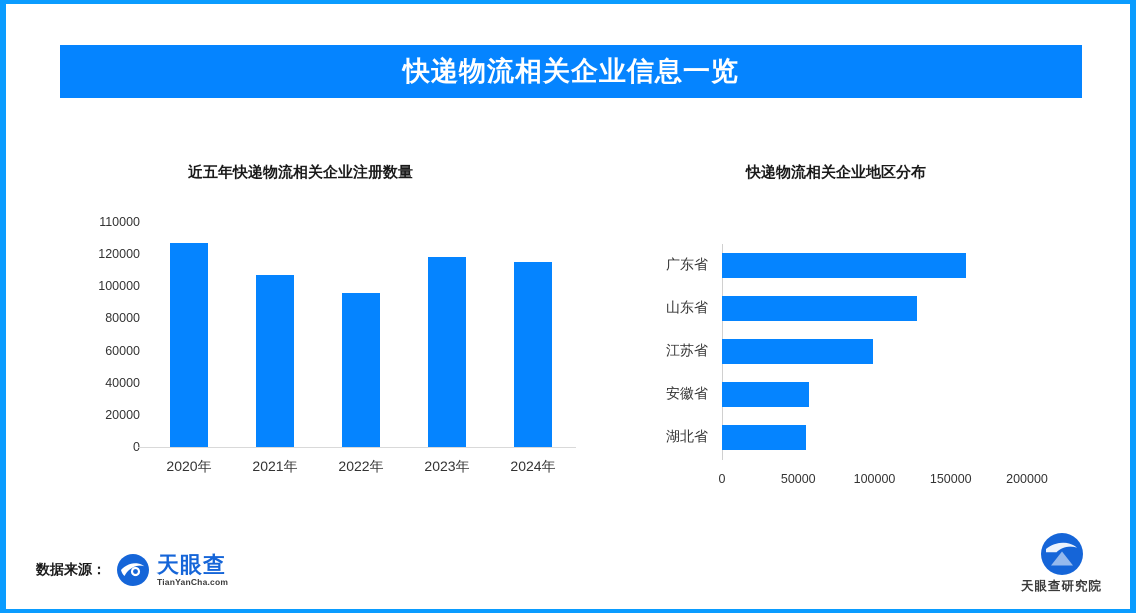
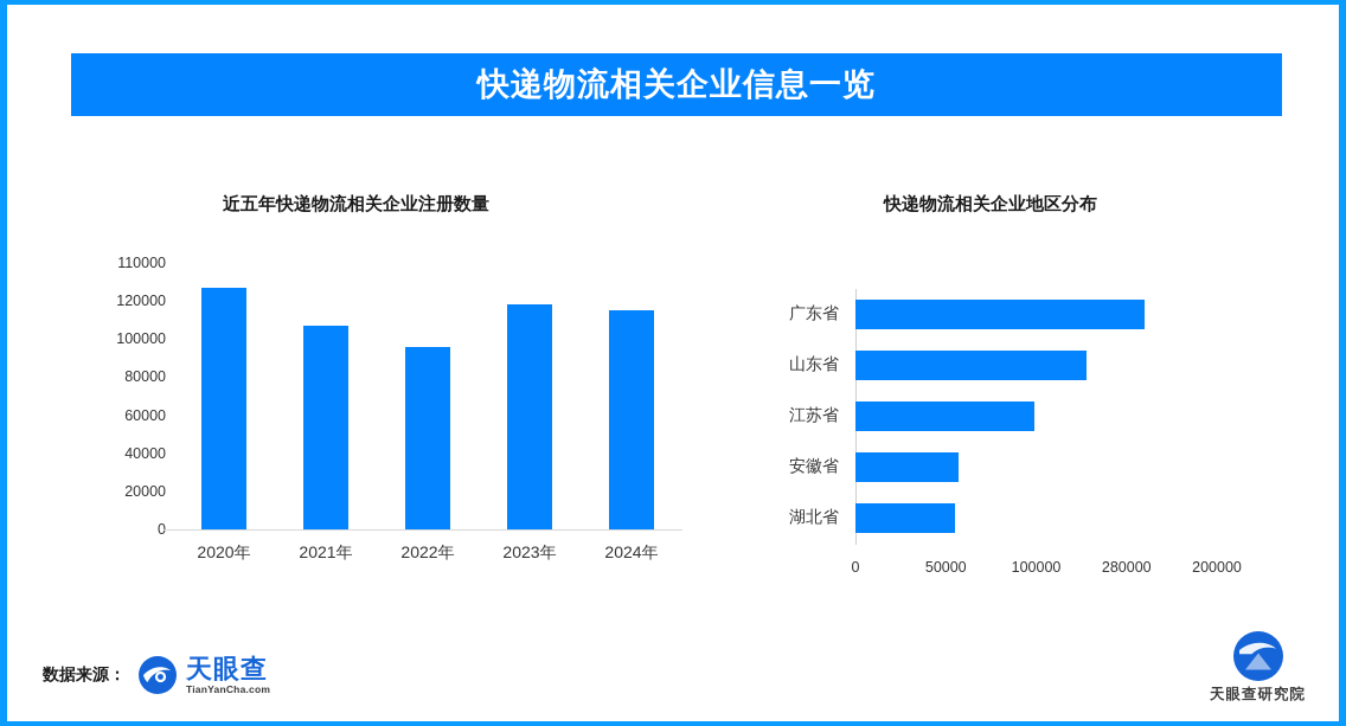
  快递物流相关企业信息一览
  近五年快递物流相关企业注册数量
  0
  20000
  40000
  60000
  80000
  100000
  120000
  110000
  2020年
  2021年
  2022年
  2023年
  2024年
  快递物流相关企业地区分布
  广东省
  山东省
  江苏省
  安徽省
  湖北省
  0
  50000
  100000
- 150000
+ 280000
  200000
  数据来源：
  天眼查
  TianYanCha.com
  天眼查研究院
